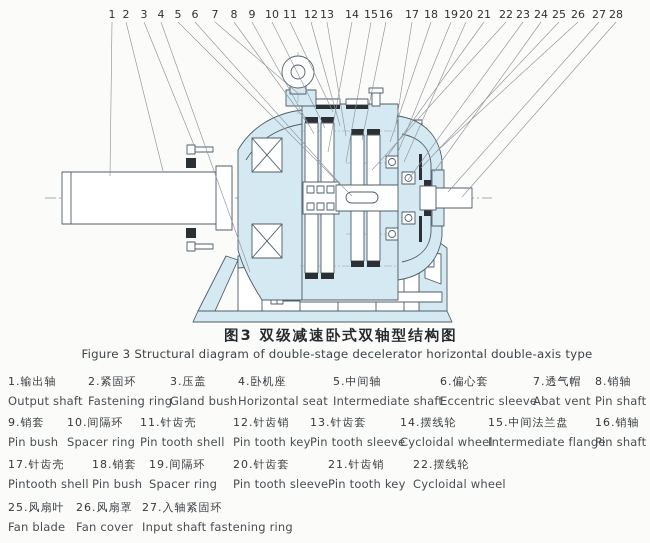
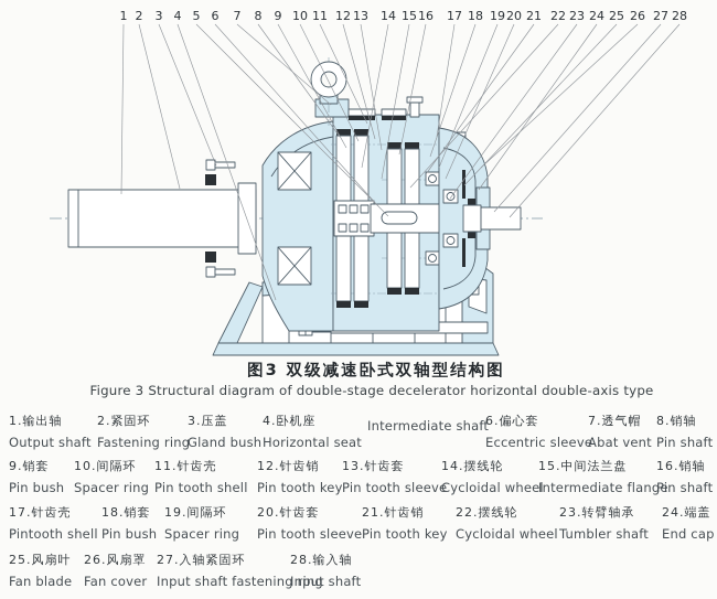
  1
  2
  3
  4
  5
  6
  7
  8
  9
  10
  11
  12
  13
  14
  15
  16
  17
  18
  19
  20
  21
  22
  23
  24
  25
  26
  27
  28
  图3 双级减速卧式双轴型结构图
  Figure 3 Structural diagram of double-stage decelerator horizontal double-axis type
  1.输出轴
  Output shaft
  2.紧固环
  Fastening ring
  3.压盖
  Gland bush
  4.卧机座
  Horizontal seat
- 5.中间轴
  Intermediate shaft
  6.偏心套
  Eccentric sleeve
  7.透气帽
  Abat vent
  8.销轴
  Pin shaft
  9.销套
  Pin bush
  10.间隔环
  Spacer ring
  11.针齿壳
  Pin tooth shell
  12.针齿销
  Pin tooth key
  13.针齿套
  Pin tooth sleeve
  14.摆线轮
  Cycloidal wheel
  15.中间法兰盘
  Intermediate flange
  16.销轴
  Pin shaft
  17.针齿壳
  Pintooth shell
  18.销套
  Pin bush
  19.间隔环
  Spacer ring
  20.针齿套
  Pin tooth sleeve
  21.针齿销
  Pin tooth key
  22.摆线轮
  Cycloidal wheel
+ 23.转臂轴承
+ Tumbler shaft
+ 24.端盖
+ End cap
  25.风扇叶
  Fan blade
  26.风扇罩
  Fan cover
  27.入轴紧固环
  Input shaft fastening ring
+ 28.输入轴
+ Input shaft
